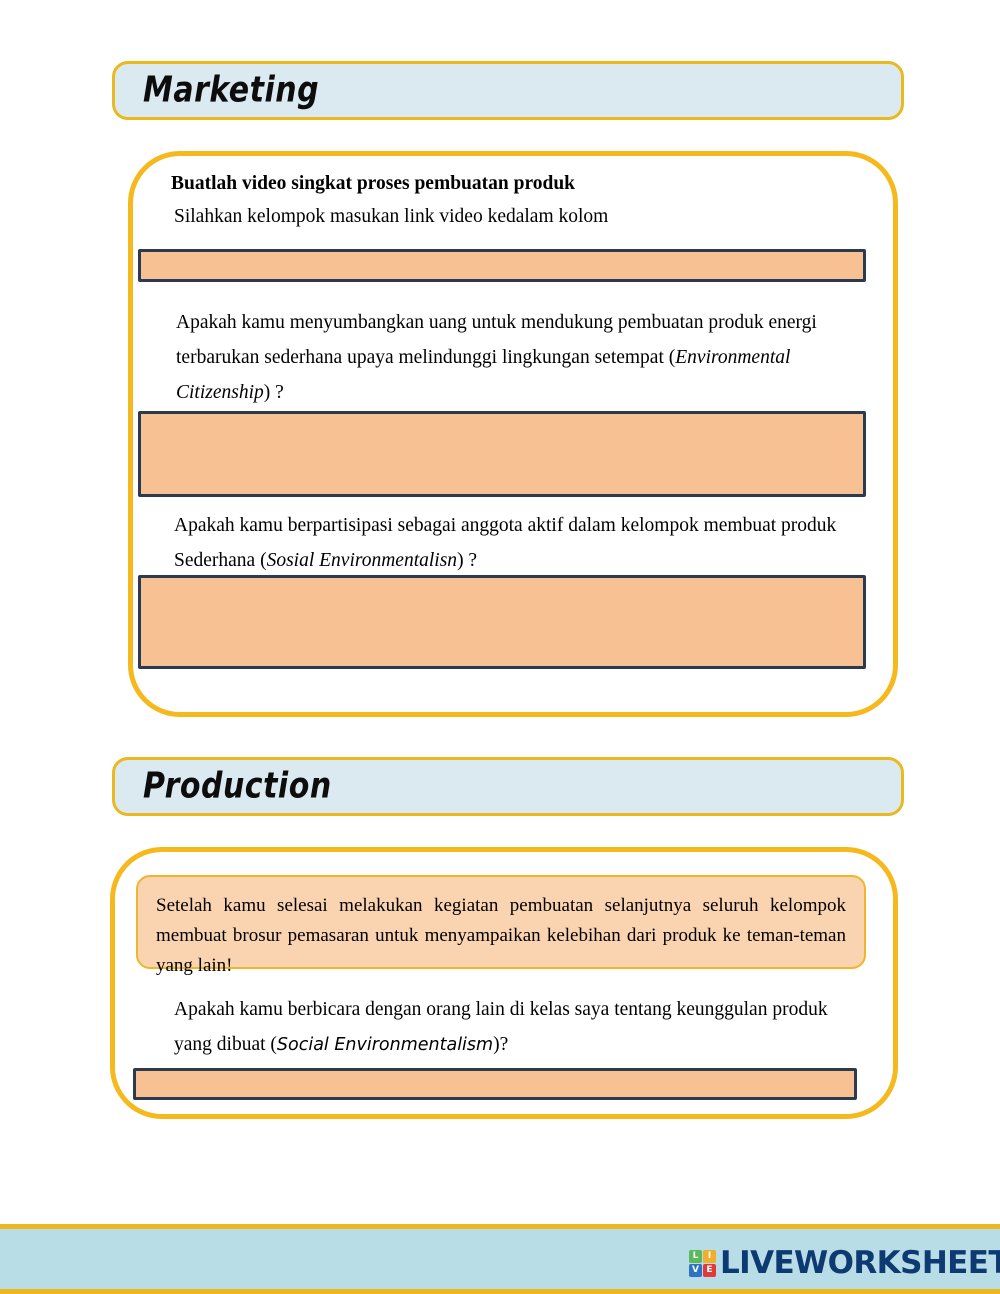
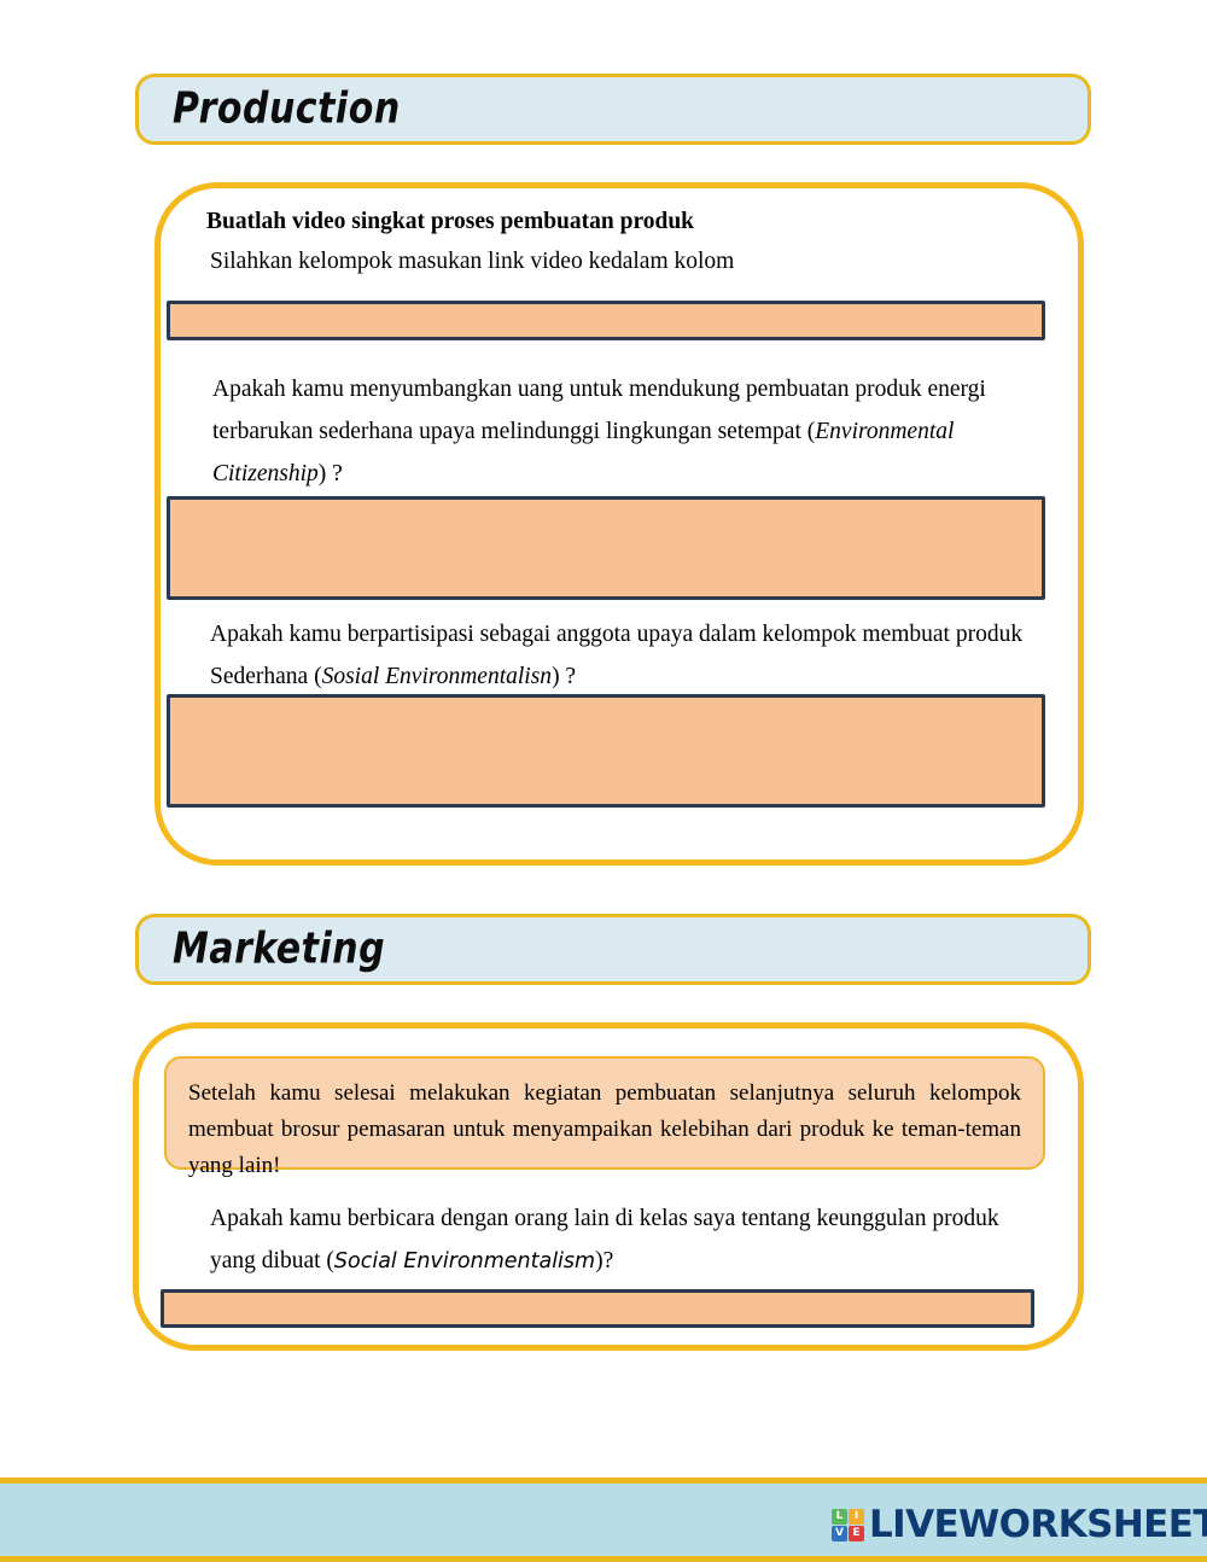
- Marketing
+ Production
  Buatlah video singkat proses pembuatan produk
  Silahkan kelompok masukan link video kedalam kolom
  Apakah kamu menyumbangkan uang untuk mendukung pembuatan produk energi terbarukan sederhana upaya melindunggi lingkungan setempat (Environmental Citizenship) ?
- Apakah kamu berpartisipasi sebagai anggota aktif dalam kelompok membuat produk Sederhana (Sosial Environmentalisn) ?
+ Apakah kamu berpartisipasi sebagai anggota upaya dalam kelompok membuat produk Sederhana (Sosial Environmentalisn) ?
- Production
+ Marketing
  Setelah kamu selesai melakukan kegiatan pembuatan selanjutnya seluruh kelompok membuat brosur pemasaran untuk menyampaikan kelebihan dari produk ke teman-teman yang lain!
  Apakah kamu berbicara dengan orang lain di kelas saya tentang keunggulan produk yang dibuat (Social Environmentalism)?
  L
  I
  V
  E
  LIVEWORKSHEET
